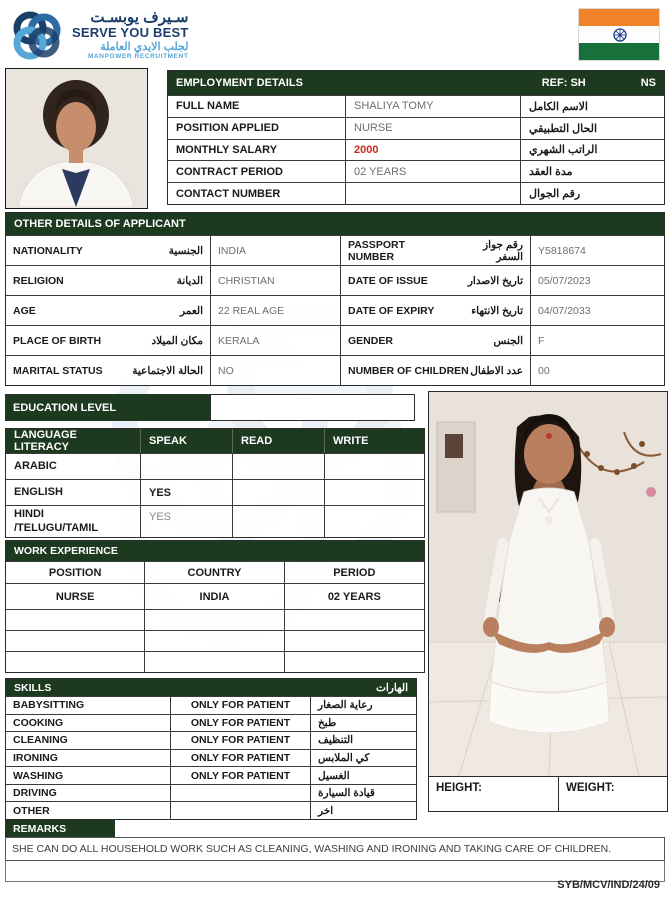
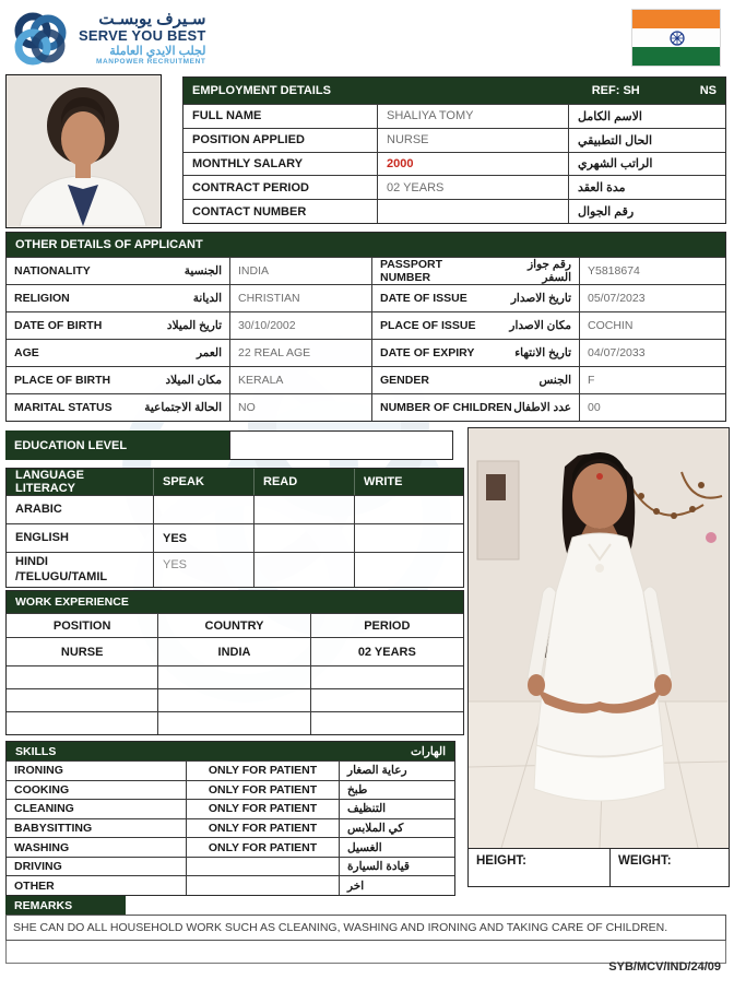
  سـيرف يوبسـت
  SERVE YOU BEST
  لجلب الايدي العاملة
  EMPLOYMENT DETAILS
  REF: SH
  NS
  FULL NAME
  SHALIYA TOMY
  الاسم الكامل
  POSITION APPLIED
  NURSE
  الحال التطبيقي
  MONTHLY SALARY
  2000
  الراتب الشهري
  CONTRACT PERIOD
  02 YEARS
  مدة العقد
  CONTACT NUMBER
  رقم الجوال
  OTHER DETAILS OF APPLICANT
  NATIONALITY
  الجنسية
  INDIA
  PASSPORT NUMBER
  رقم جواز السفر
  Y5818674
  RELIGION
  الديانة
  CHRISTIAN
  DATE OF ISSUE
  تاريخ الاصدار
  05/07/2023
+ DATE OF BIRTH
+ تاريخ الميلاد
+ 30/10/2002
+ PLACE OF ISSUE
+ مكان الاصدار
+ COCHIN
  AGE
  العمر
  22 REAL AGE
  DATE OF EXPIRY
  تاريخ الانتهاء
  04/07/2033
  PLACE OF BIRTH
  مكان الميلاد
  KERALA
  GENDER
  الجنس
  F
  MARITAL STATUS
  الحالة الاجتماعية
  NO
  NUMBER OF CHILDREN
  عدد الاطفال
  00
  EDUCATION LEVEL
  LANGUAGE LITERACY
  SPEAK
  READ
  WRITE
  ARABIC
  ENGLISH
  YES
  HINDI
  /TELUGU/TAMIL
  YES
  WORK EXPERIENCE
  POSITION
  COUNTRY
  PERIOD
  NURSE
  INDIA
  02 YEARS
  SKILLS
  الهارات
- BABYSITTING
+ IRONING
  ONLY FOR PATIENT
  رعاية الصغار
  COOKING
  ONLY FOR PATIENT
  طبخ
  CLEANING
  ONLY FOR PATIENT
  التنظيف
- IRONING
+ BABYSITTING
  ONLY FOR PATIENT
  كي الملابس
  WASHING
  ONLY FOR PATIENT
  الغسيل
  DRIVING
  قيادة السيارة
  OTHER
  اخر
  HEIGHT:
  WEIGHT:
  REMARKS
  SHE CAN DO ALL HOUSEHOLD WORK SUCH AS CLEANING, WASHING AND IRONING AND TAKING CARE OF CHILDREN.
  SYB/MCV/IND/24/09
